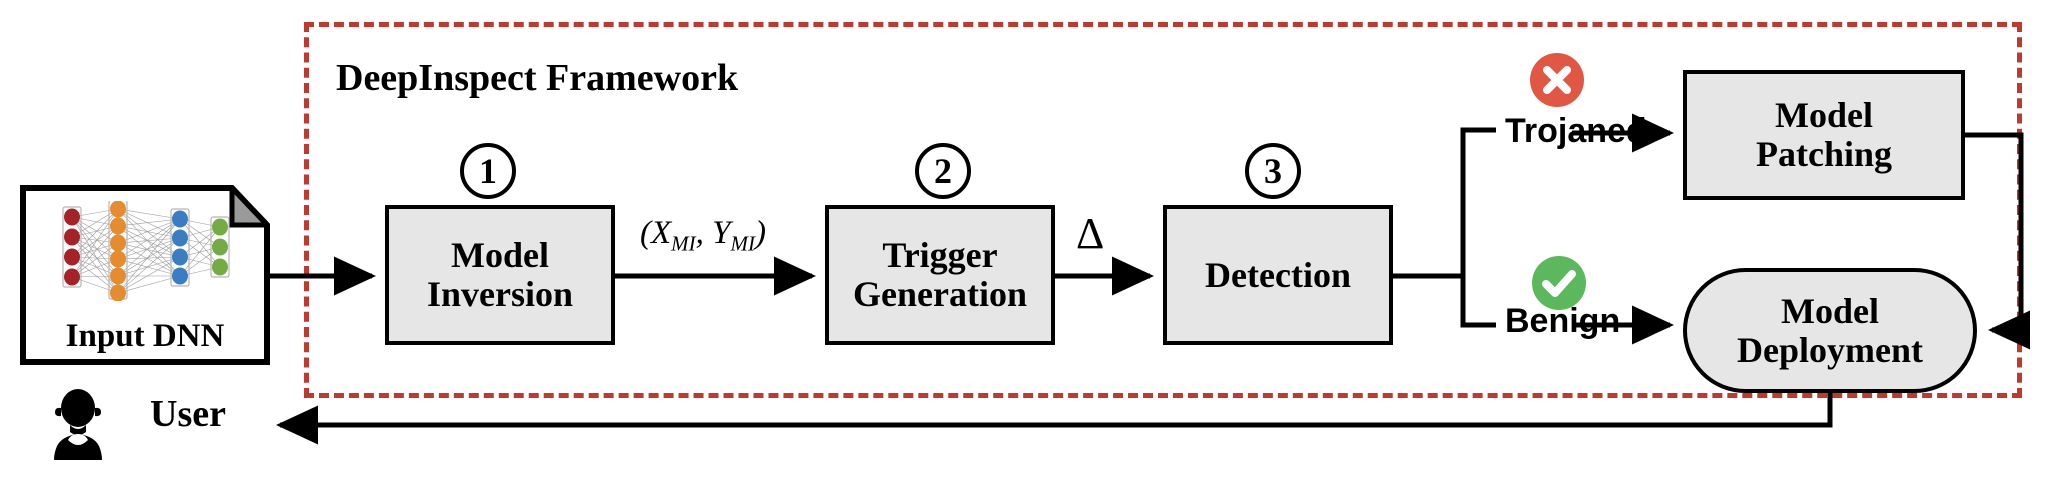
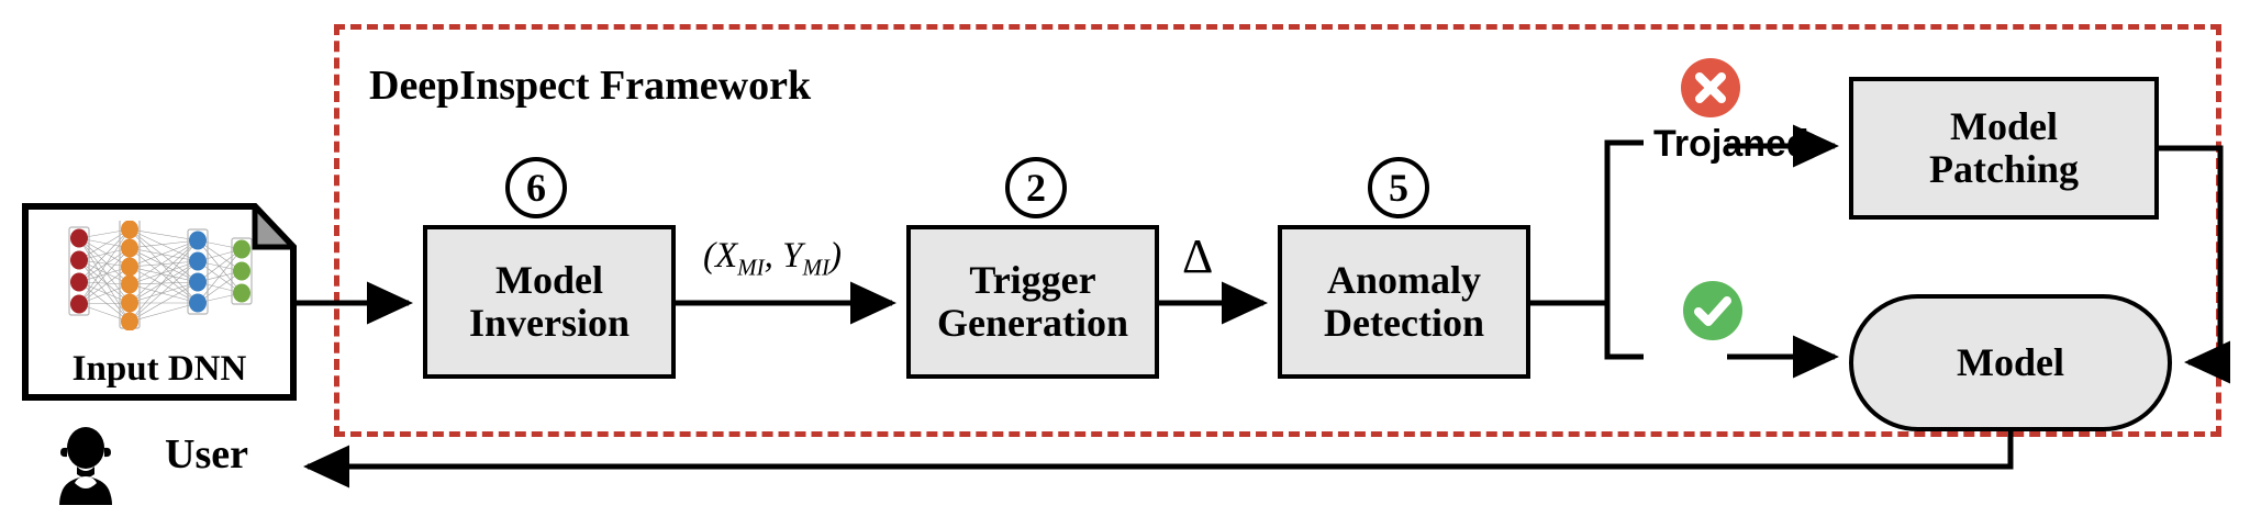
  DeepInspect Framework
  Input DNN
- 1
+ 6
  2
- 3
+ 5
  Model
  Inversion
  Trigger
  Generation
+ Anomaly
  Detection
  Model
  Patching
  Model
- Deployment
  (XMI, YMI)
  Δ
- Benign
  User
